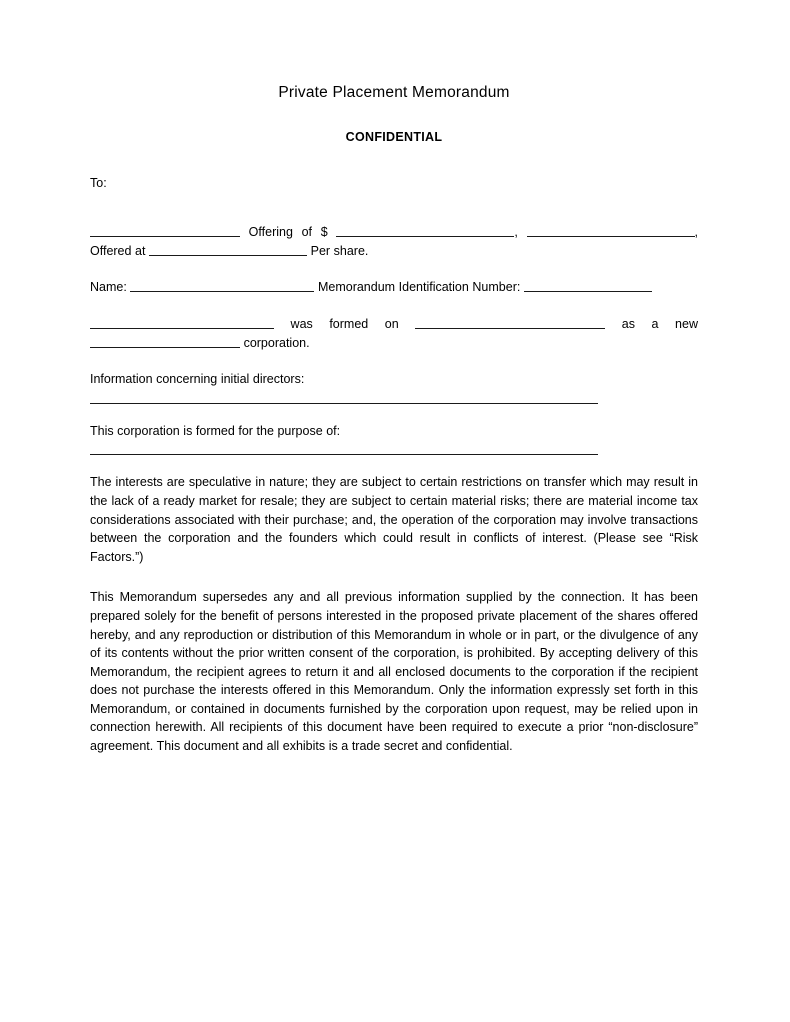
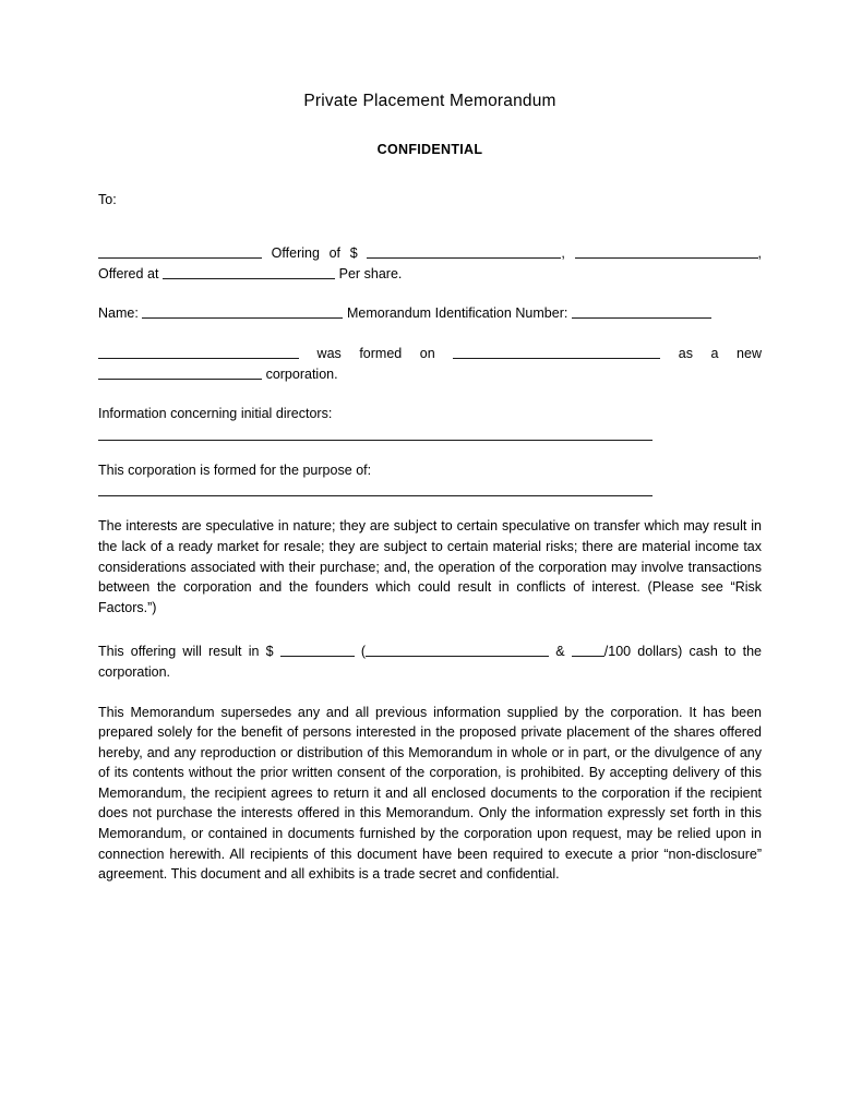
  Private Placement Memorandum
  CONFIDENTIAL
  To:
  Offering of $ , , Offered at Per share.
  Name: Memorandum Identification Number:
  was formed on as a new corporation.
  Information concerning initial directors:
  This corporation is formed for the purpose of:
- The interests are speculative in nature; they are subject to certain restrictions on transfer which may result in the lack of a ready market for resale; they are subject to certain material risks; there are material income tax considerations associated with their purchase; and, the operation of the corporation may involve transactions between the corporation and the founders which could result in conflicts of interest. (Please see “Risk Factors.”)
+ The interests are speculative in nature; they are subject to certain speculative on transfer which may result in the lack of a ready market for resale; they are subject to certain material risks; there are material income tax considerations associated with their purchase; and, the operation of the corporation may involve transactions between the corporation and the founders which could result in conflicts of interest. (Please see “Risk Factors.”)
+ This offering will result in $ ( & /100 dollars) cash to the corporation.
- This Memorandum supersedes any and all previous information supplied by the connection. It has been prepared solely for the benefit of persons interested in the proposed private placement of the shares offered hereby, and any reproduction or distribution of this Memorandum in whole or in part, or the divulgence of any of its contents without the prior written consent of the corporation, is prohibited. By accepting delivery of this Memorandum, the recipient agrees to return it and all enclosed documents to the corporation if the recipient does not purchase the interests offered in this Memorandum. Only the information expressly set forth in this Memorandum, or contained in documents furnished by the corporation upon request, may be relied upon in connection herewith. All recipients of this document have been required to execute a prior “non-disclosure” agreement. This document and all exhibits is a trade secret and confidential.
+ This Memorandum supersedes any and all previous information supplied by the corporation. It has been prepared solely for the benefit of persons interested in the proposed private placement of the shares offered hereby, and any reproduction or distribution of this Memorandum in whole or in part, or the divulgence of any of its contents without the prior written consent of the corporation, is prohibited. By accepting delivery of this Memorandum, the recipient agrees to return it and all enclosed documents to the corporation if the recipient does not purchase the interests offered in this Memorandum. Only the information expressly set forth in this Memorandum, or contained in documents furnished by the corporation upon request, may be relied upon in connection herewith. All recipients of this document have been required to execute a prior “non-disclosure” agreement. This document and all exhibits is a trade secret and confidential.
